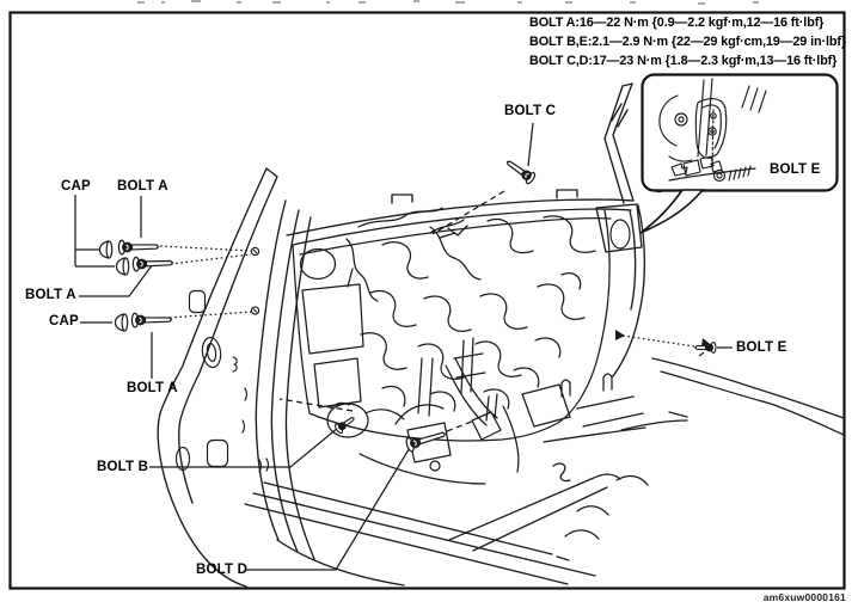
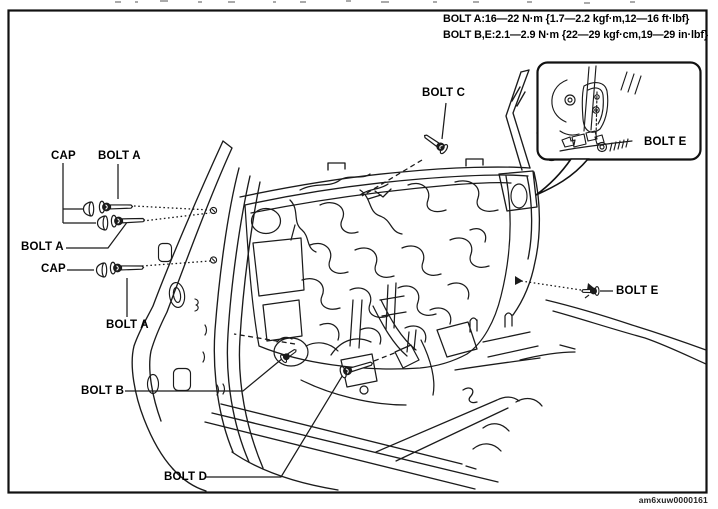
- BOLT A:16—22 N·m {0.9—2.2 kgf·m,12—16 ft·lbf}
+ BOLT A:16—22 N·m {1.7—2.2 kgf·m,12—16 ft·lbf}
  BOLT B,E:2.1—2.9 N·m {22—29 kgf·cm,19—29 in·lbf}
- BOLT C,D:17—23 N·m {1.8—2.3 kgf·m,13—16 ft·lbf}
  CAP
  BOLT A
  BOLT A
  CAP
  BOLT A
  BOLT B
  BOLT C
  BOLT D
  BOLT E
  BOLT E
  am6xuw0000161
